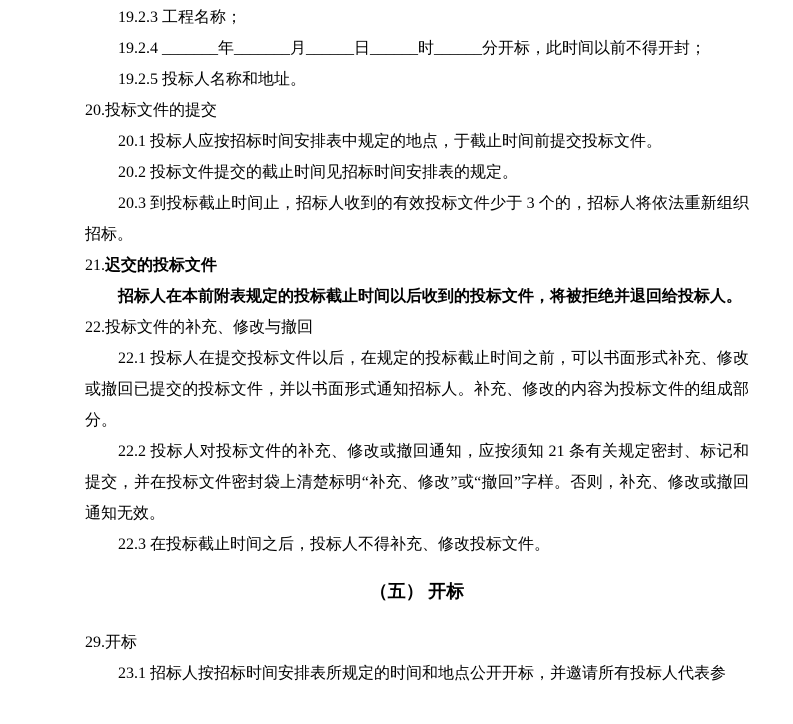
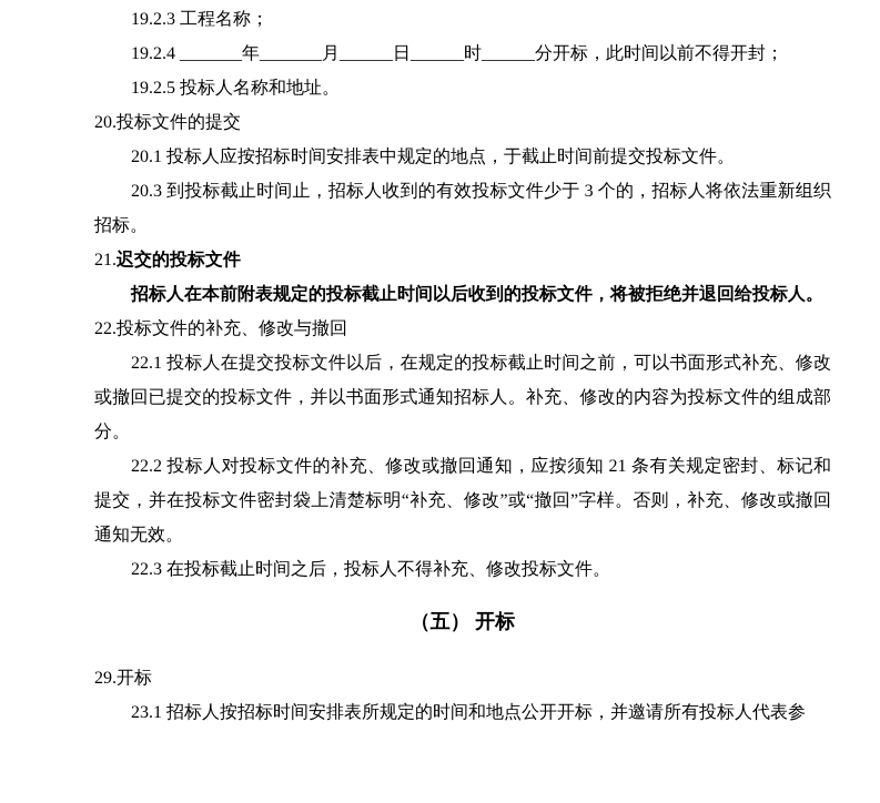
  19.2.3 工程名称；
  19.2.4 _______年_______月______日______时______分开标，此时间以前不得开封；
  19.2.5 投标人名称和地址。
  20.投标文件的提交
  20.1 投标人应按招标时间安排表中规定的地点，于截止时间前提交投标文件。
- 20.2 投标文件提交的截止时间见招标时间安排表的规定。
  20.3 到投标截止时间止，招标人收到的有效投标文件少于 3 个的，招标人将依法重新组织招标。
  21.迟交的投标文件
  招标人在本前附表规定的投标截止时间以后收到的投标文件，将被拒绝并退回给投标人。
  22.投标文件的补充、修改与撤回
  22.1 投标人在提交投标文件以后，在规定的投标截止时间之前，可以书面形式补充、修改或撤回已提交的投标文件，并以书面形式通知招标人。补充、修改的内容为投标文件的组成部分。
  22.2 投标人对投标文件的补充、修改或撤回通知，应按须知 21 条有关规定密封、标记和提交，并在投标文件密封袋上清楚标明“补充、修改”或“撤回”字样。否则，补充、修改或撤回通知无效。
  22.3 在投标截止时间之后，投标人不得补充、修改投标文件。
  （五） 开标
  29.开标
  23.1 招标人按招标时间安排表所规定的时间和地点公开开标，并邀请所有投标人代表参
